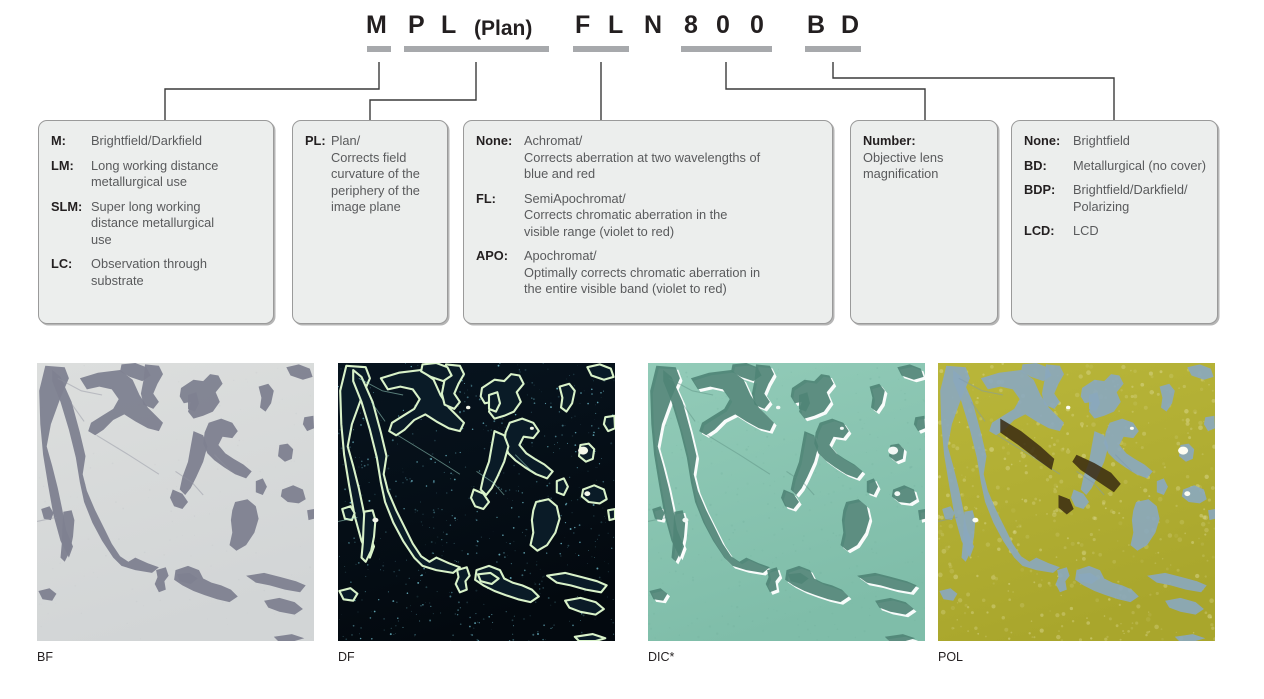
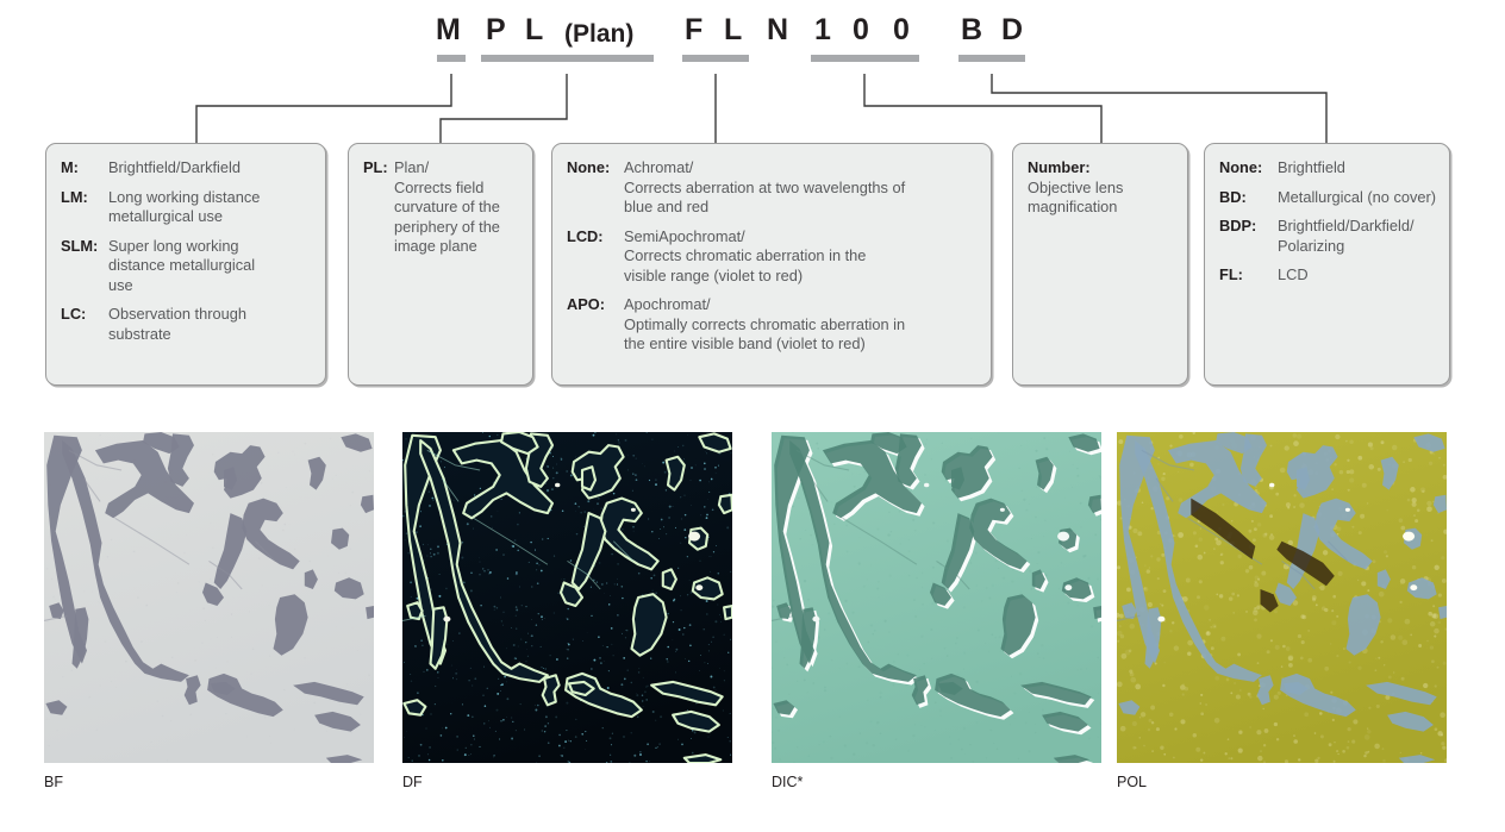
  M
  P
  L
  (Plan)
  F
  L
  N
- 8
+ 1
  0
  0
  B
  D
  M:
  Brightfield/Darkfield
  LM:
  Long working distance
  metallurgical use
  SLM:
  Super long working
  distance metallurgical
  use
  LC:
  Observation through
  substrate
  PL:
  Plan/
  Corrects field
  curvature of the
  periphery of the
  image plane
  None:
  Achromat/
  Corrects aberration at two wavelengths of
  blue and red
- FL:
+ LCD:
  SemiApochromat/
  Corrects chromatic aberration in the
  visible range (violet to red)
  APO:
  Apochromat/
  Optimally corrects chromatic aberration in
  the entire visible band (violet to red)
  Number:
  Objective lens
  magnification
  None:
  Brightfield
  BD:
  Metallurgical (no cover)
  BDP:
  Brightfield/Darkfield/
  Polarizing
- LCD:
+ FL:
  LCD
  BF
  DF
  DIC*
  POL
